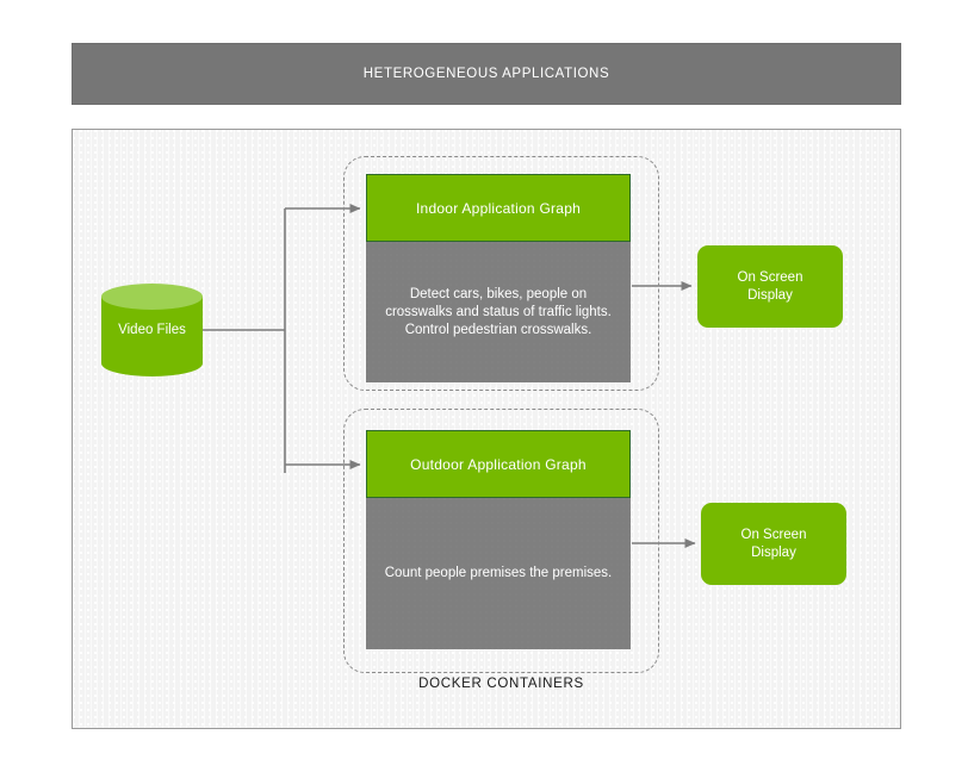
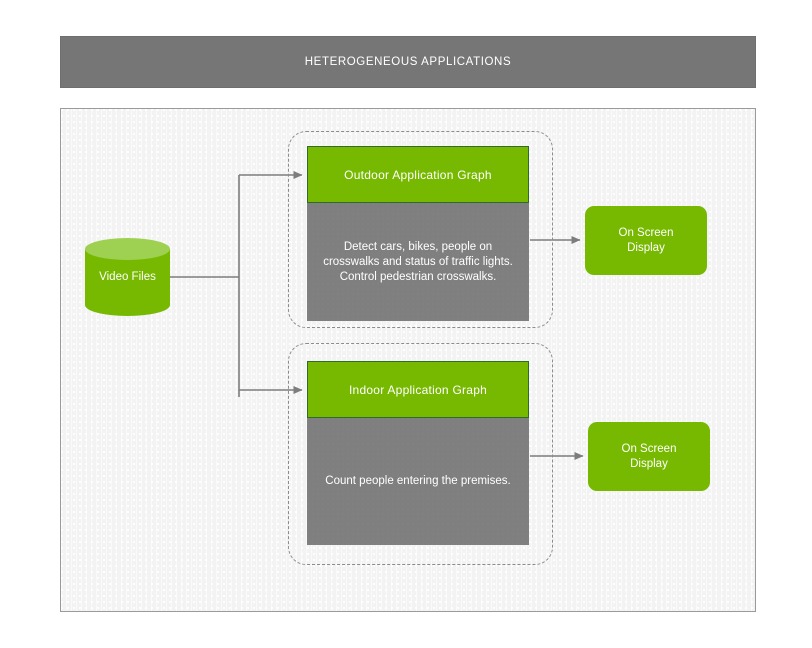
  HETEROGENEOUS APPLICATIONS
- DOCKER CONTAINERS
  Video Files
- Indoor Application Graph
+ Outdoor Application Graph
  Detect cars, bikes, people on
  crosswalks and status of traffic lights.
  Control pedestrian crosswalks.
- Outdoor Application Graph
+ Indoor Application Graph
- Count people premises the premises.
+ Count people entering the premises.
  On Screen
  Display
  On Screen
  Display
